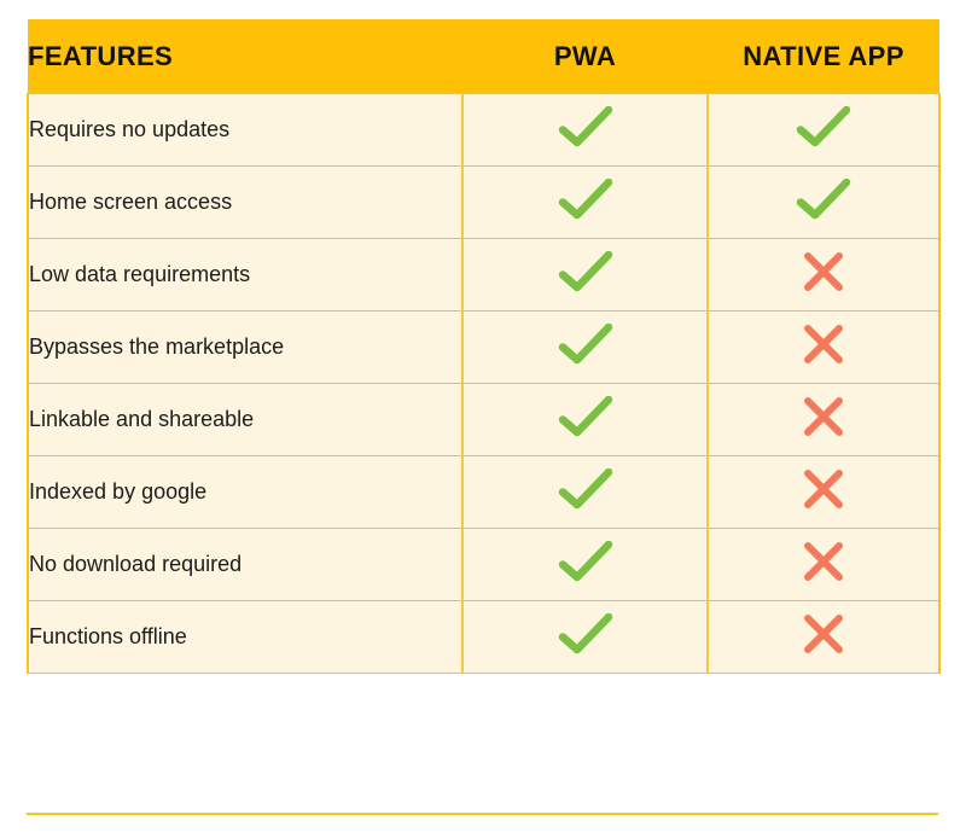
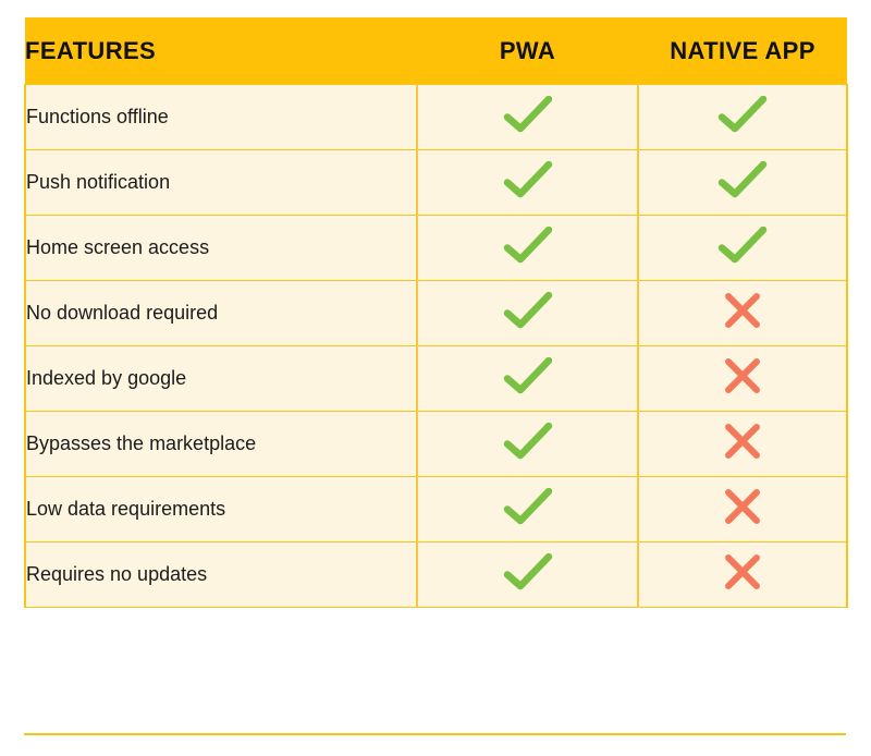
  FEATURES	PWA	NATIVE APP
- Requires no updates
+ Functions offline
+ Push notification
  Home screen access
- Low data requirements
+ No download required
- Bypasses the marketplace
+ Indexed by google
- Linkable and shareable
- Indexed by google
+ Bypasses the marketplace
- No download required
+ Low data requirements
- Functions offline
+ Requires no updates
